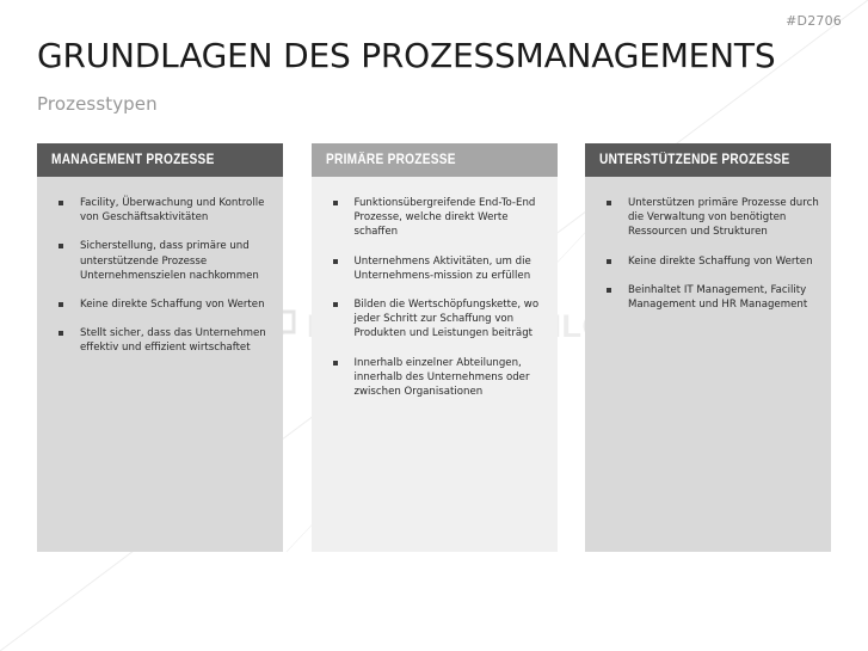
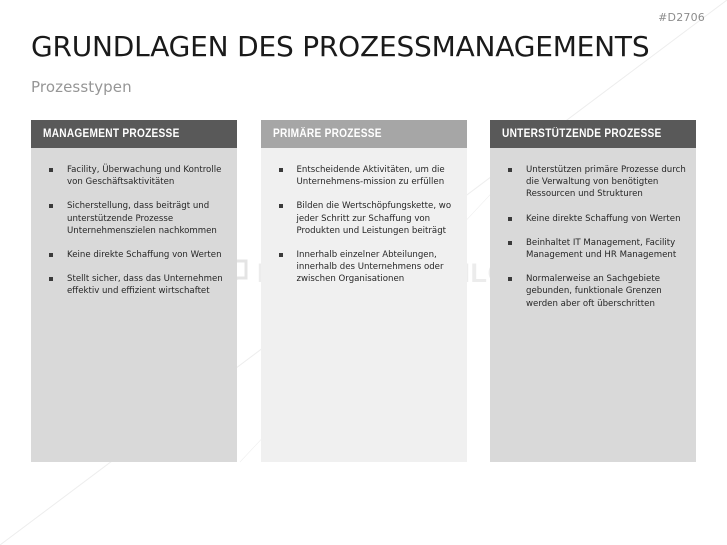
  #D2706
  GRUNDLAGEN DES PROZESSMANAGEMENTS
  Prozesstypen
  MANAGEMENT PROZESSE
  Facility, Überwachung und Kontrolle von Geschäftsaktivitäten
- Sicherstellung, dass primäre und unterstützende Prozesse Unternehmenszielen nachkommen
+ Sicherstellung, dass beiträgt und unterstützende Prozesse Unternehmenszielen nachkommen
  Keine direkte Schaffung von Werten
  Stellt sicher, dass das Unternehmen effektiv und effizient wirtschaftet
  PRIMÄRE PROZESSE
- Funktionsübergreifende End-To-End Prozesse, welche direkt Werte schaffen
- Unternehmens Aktivitäten, um die Unternehmens-mission zu erfüllen
+ Entscheidende Aktivitäten, um die Unternehmens-mission zu erfüllen
  Bilden die Wertschöpfungskette, wo jeder Schritt zur Schaffung von Produkten und Leistungen beiträgt
  Innerhalb einzelner Abteilungen, innerhalb des Unternehmens oder zwischen Organisationen
  UNTERSTÜTZENDE PROZESSE
  Unterstützen primäre Prozesse durch die Verwaltung von benötigten Ressourcen und Strukturen
  Keine direkte Schaffung von Werten
  Beinhaltet IT Management, Facility Management und HR Management
+ Normalerweise an Sachgebiete gebunden, funktionale Grenzen werden aber oft überschritten
